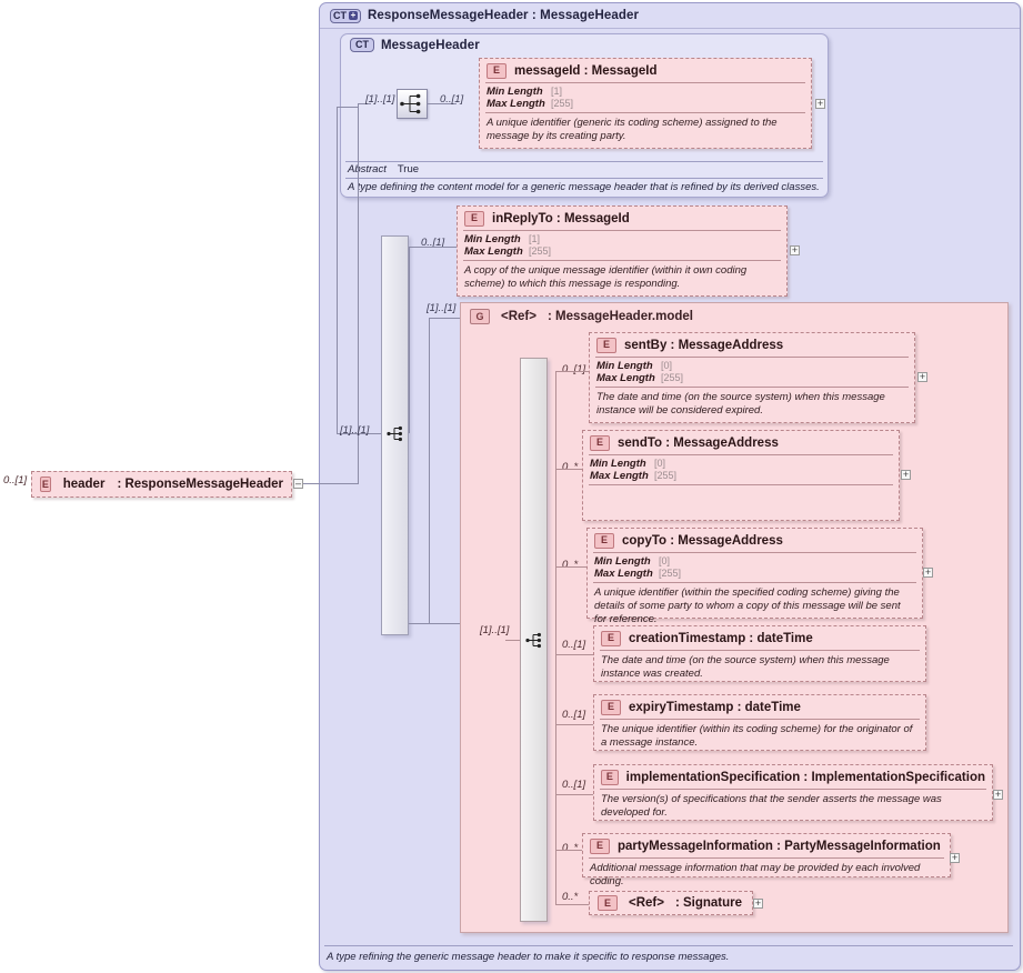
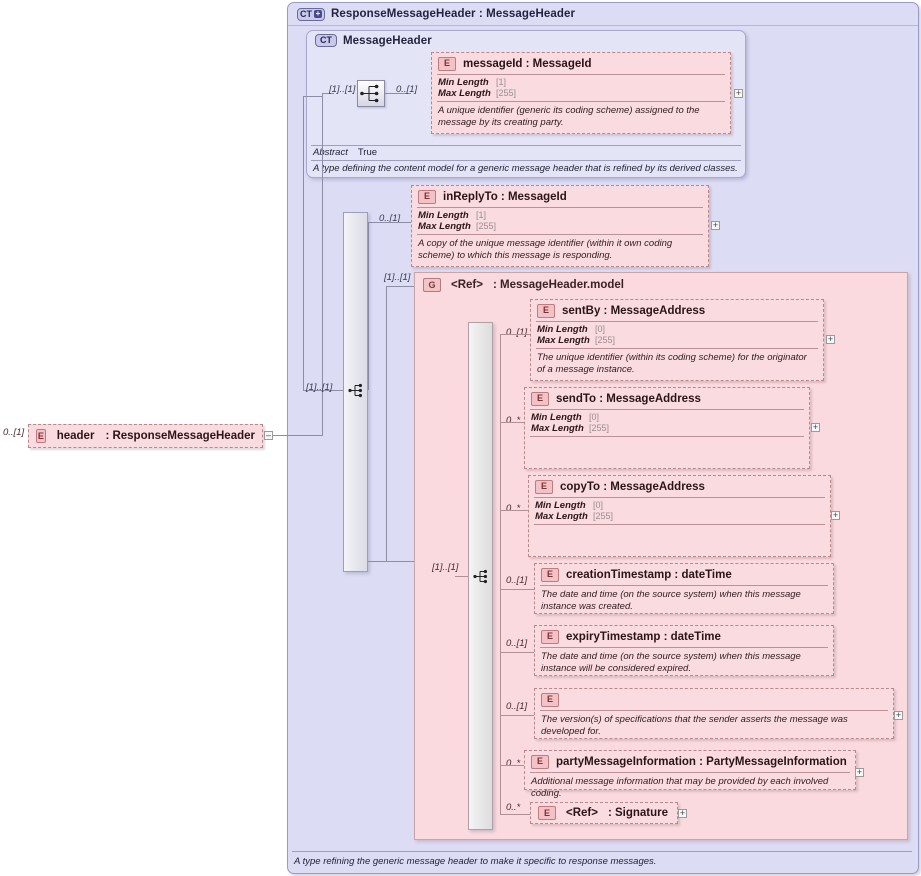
  CT
  +
  ResponseMessageHeader : MessageHeader
  A type refining the generic message header to make it specific to response messages.
  CT
  MessageHeader
  Astract
  True
  Aype defining the content model for a generic message header that is refined by its derived classes.
  G
  <Ref>
  : MessageHeader.model
  E
  header
  : ResponseMessageHeader
  0..[1]
  –
  [1]..[1]
  0..[1]
  E
  messageId : MessageId
  Min Length
  [1]
  Max Length
  [255]
  A unique identifier (generic its coding scheme) assigned to the message by its creating party.
  +
  E
  inReplyTo : MessageId
  Min Length
  [1]
  Max Length
  [255]
  A copy of the unique message identifier (within it own coding scheme) to which this message is responding.
  +
  0..[1]
  [1]..[1]
  [1]..[1]
  [1]..[1]
  E
  sentBy : MessageAddress
  Min Length
  [0]
  Max Length
  [255]
- The date and time (on the source system) when this message instance will be considered expired.
+ The unique identifier (within its coding scheme) for the originator of a message instance.
  +
  0..[1]
  E
  sendTo : MessageAddress
  Min Length
  [0]
  Max Length
  [255]
  +
  0..*
  E
  copyTo : MessageAddress
  Min Length
  [0]
  Max Length
  [255]
- A unique identifier (within the specified coding scheme) giving the details of some party to whom a copy of this message will be sent for reference.
  +
  0..*
  E
  creationTimestamp : dateTime
  The date and time (on the source system) when this message instance was created.
  0..[1]
  E
  expiryTimestamp : dateTime
- The unique identifier (within its coding scheme) for the originator of a message instance.
+ The date and time (on the source system) when this message instance will be considered expired.
  0..[1]
  E
- implementationSpecification : ImplementationSpecification
  The version(s) of specifications that the sender asserts the message was developed for.
  +
  0..[1]
  E
  partyMessageInformation : PartyMessageInformation
  Additional message information that may be provided by each involved coding.
  +
  0..*
  E
  <Ref>
  : Signature
  +
  0..*
